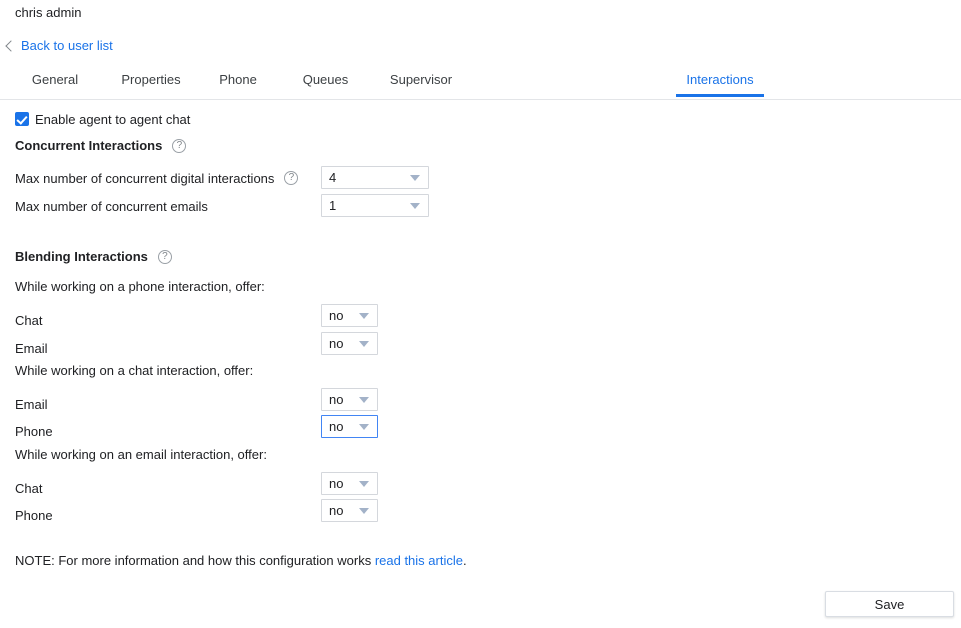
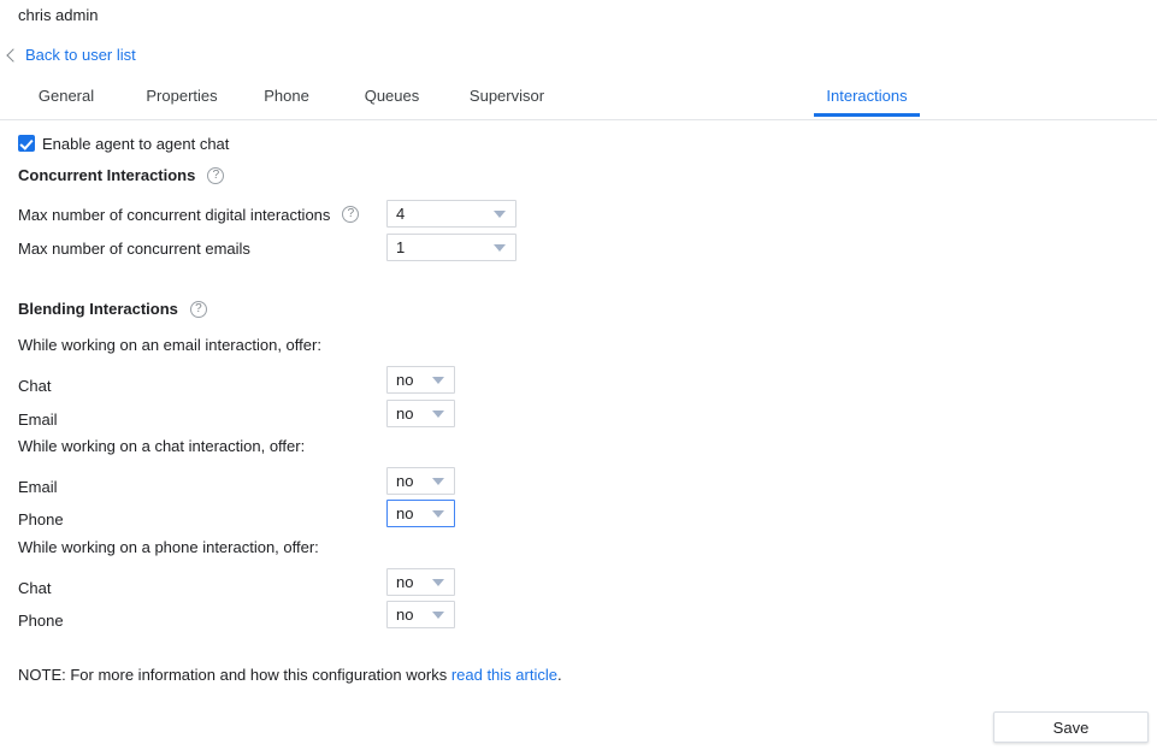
  chris admin
  Back to user list
  General
  Properties
  Phone
  Queues
  Supervisor
  Interactions
  Enable agent to agent chat
  Concurrent Interactions
  ?
  Max number of concurrent digital interactions
  ?
  4
  Max number of concurrent emails
  1
  Blending Interactions
  ?
- While working on a phone interaction, offer:
+ While working on an email interaction, offer:
  Chat
  no
  Email
  no
  While working on a chat interaction, offer:
  Email
  no
  Phone
  no
- While working on an email interaction, offer:
+ While working on a phone interaction, offer:
  Chat
  no
  Phone
  no
  NOTE: For more information and how this configuration works read this article.
  Save
